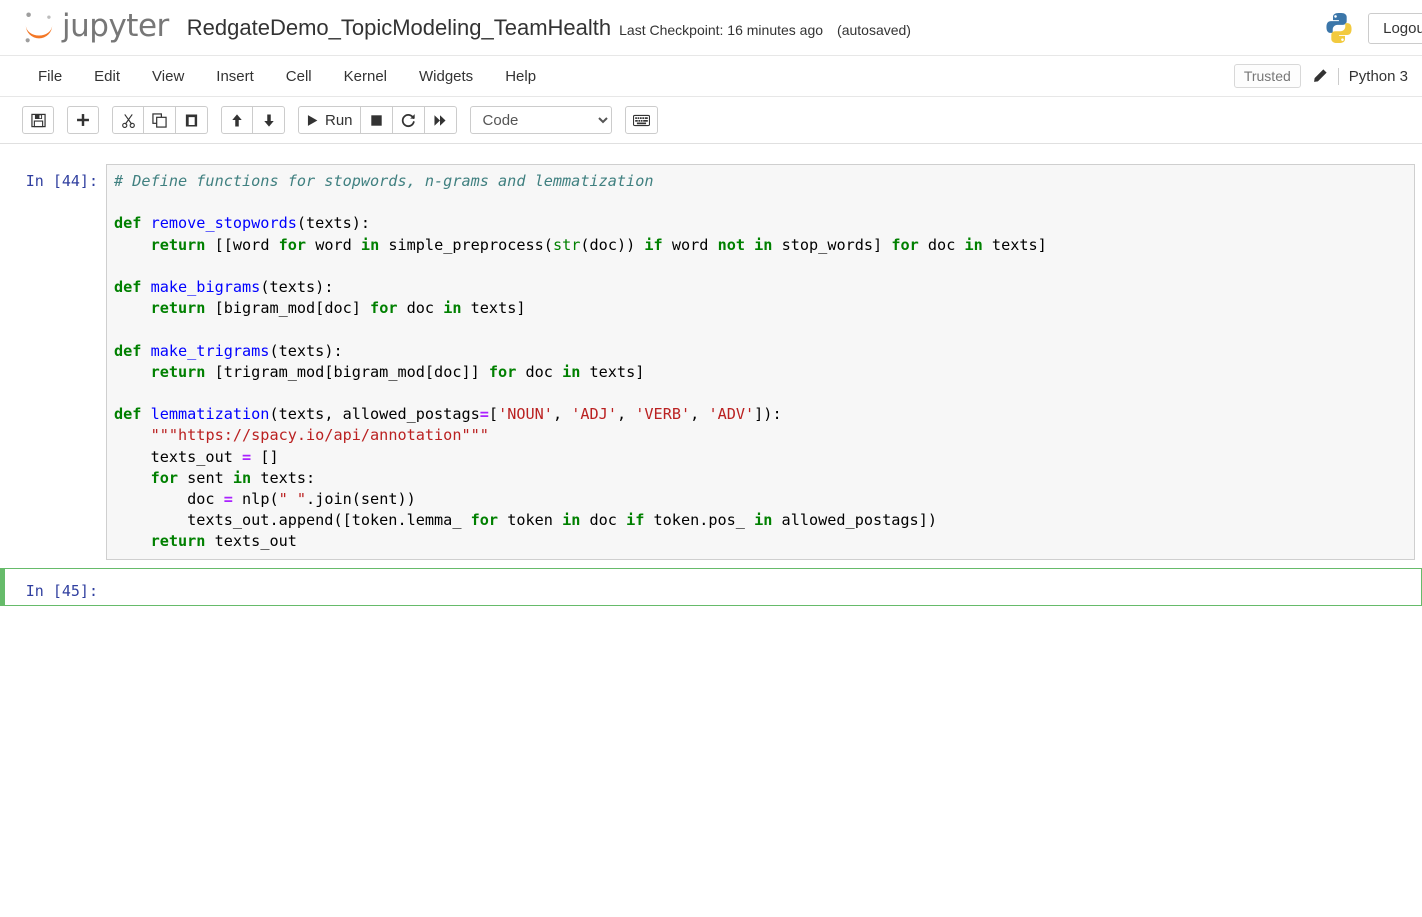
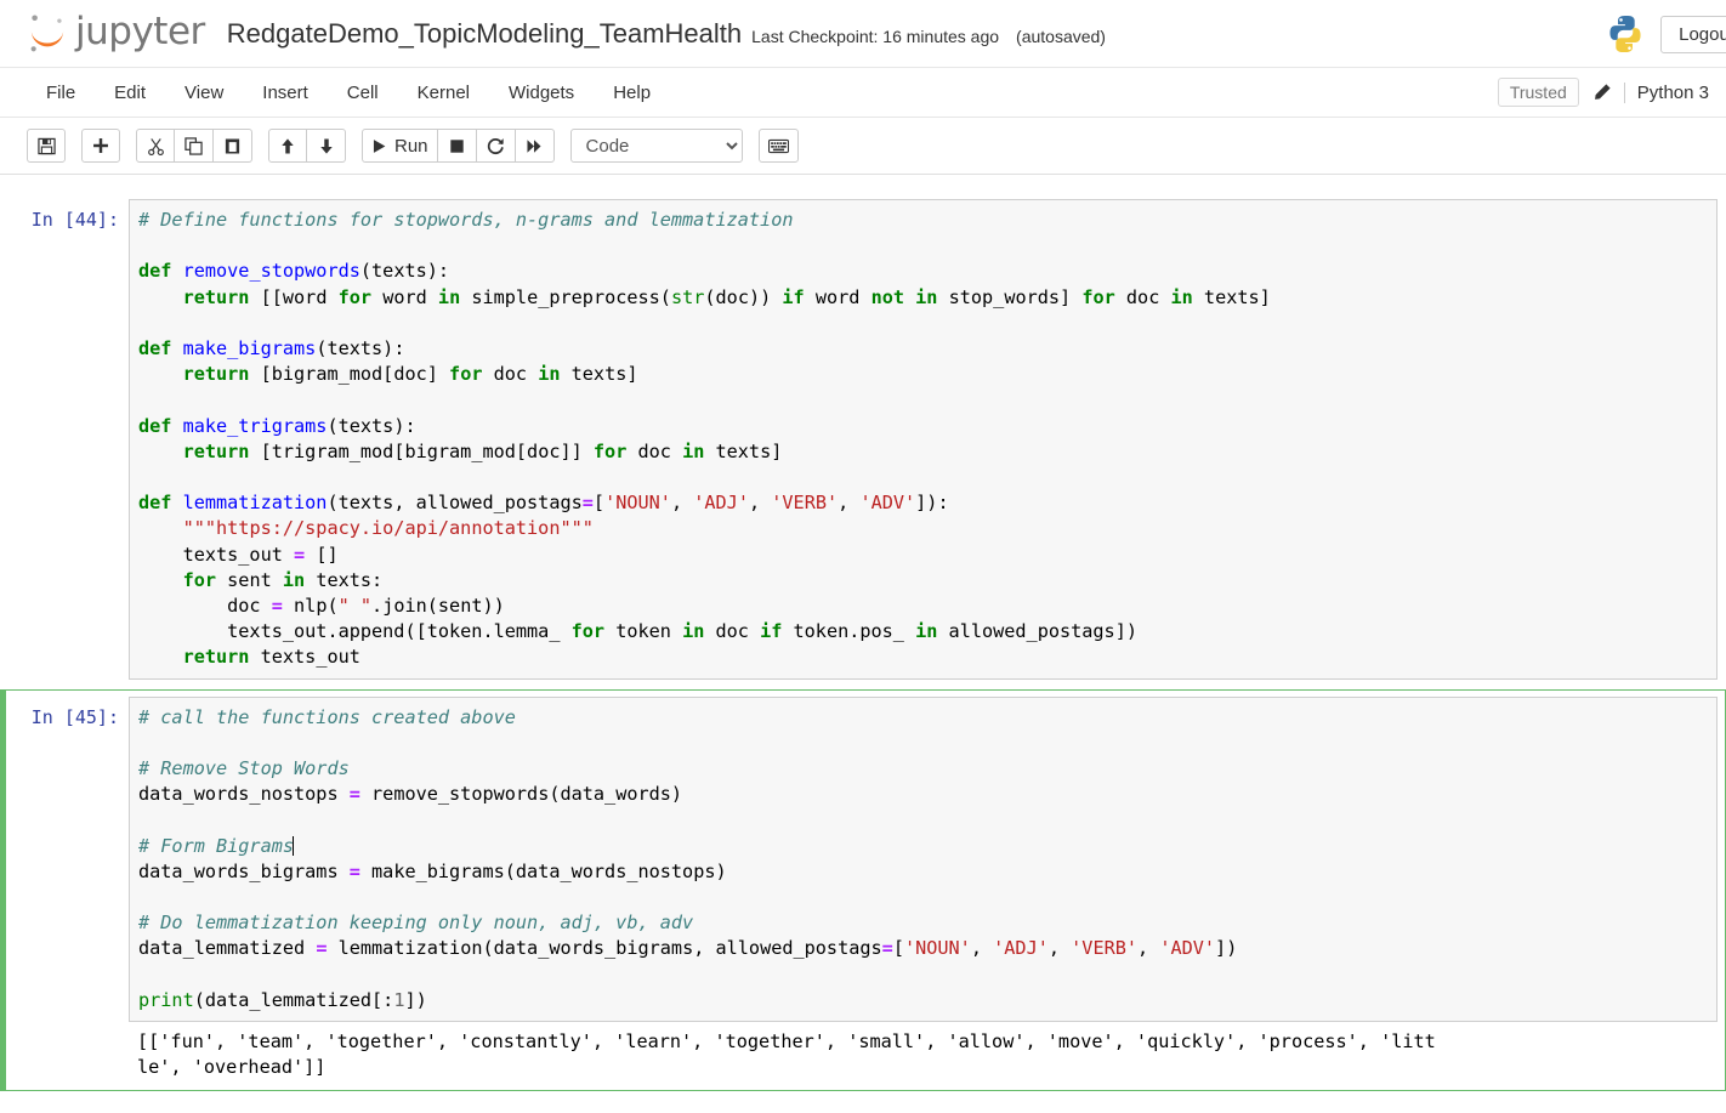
  jupyter
  RedgateDemo_TopicModeling_TeamHealth
  Last Checkpoint: 16 minutes ago
  (autosaved)
  Logou
  File
  Edit
  View
  Insert
  Cell
  Kernel
  Widgets
  Help
  Trusted
  Python 3
  Run
  Code
  In [44]:
  # Define functions for stopwords, n-grams and lemmatization def remove_stopwords(texts): return [[word for word in simple_preprocess(str(doc)) if word not in stop_words] for doc in texts] def make_bigrams(texts): return [bigram_mod[doc] for doc in texts] def make_trigrams(texts): return [trigram_mod[bigram_mod[doc]] for doc in texts] def lemmatization(texts, allowed_postags=['NOUN', 'ADJ', 'VERB', 'ADV']): """https://spacy.io/api/annotation""" texts_out = [] for sent in texts: doc = nlp(" ".join(sent)) texts_out.append([token.lemma_ for token in doc if token.pos_ in allowed_postags]) return texts_out
  In [45]:
+ # call the functions created above # Remove Stop Words data_words_nostops = remove_stopwords(data_words) # Form Bigrams data_words_bigrams = make_bigrams(data_words_nostops) # Do lemmatization keeping only noun, adj, vb, adv data_lemmatized = lemmatization(data_words_bigrams, allowed_postags=['NOUN', 'ADJ', 'VERB', 'ADV']) print(data_lemmatized[:1])
+ [['fun', 'team', 'together', 'constantly', 'learn', 'together', 'small', 'allow', 'move', 'quickly', 'process', 'litt
+ le', 'overhead']]
